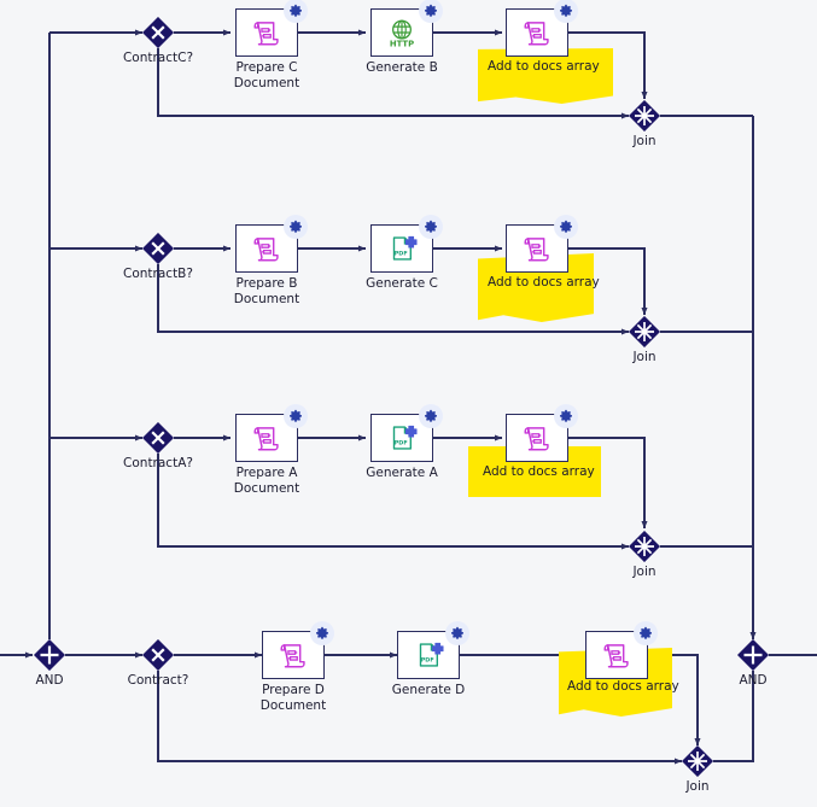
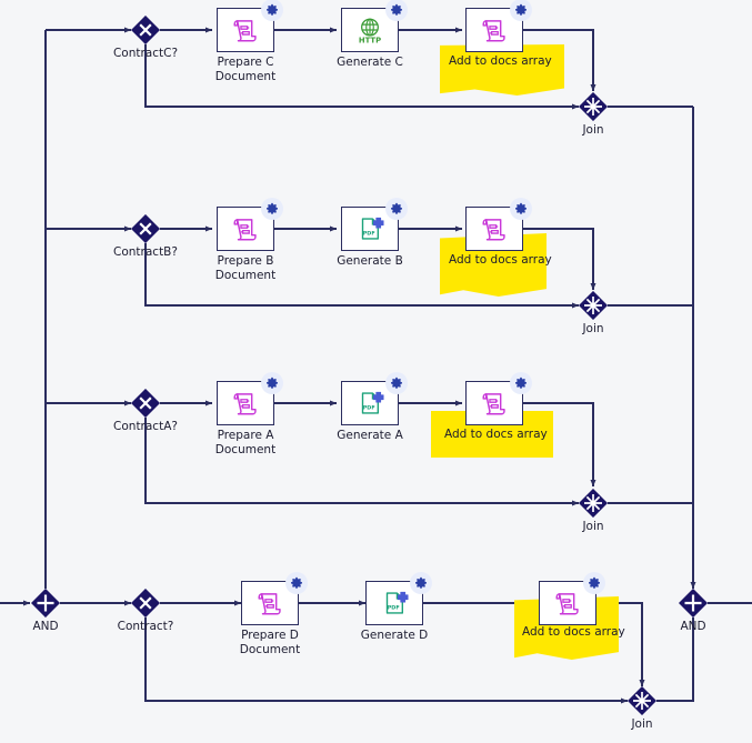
  AND
  AND
  ContractC?
  ContractB?
  ContractA?
  Contract?
  Join
  Join
  Join
  Join
  Add to docs array
  Add to docs array
  Add to docs array
  Add to docs array
  Prepare C
  Document
  HTTP
- Generate B
+ Generate C
  Prepare B
  Document
- Generate C
+ Generate B
  Prepare A
  Document
  Generate A
  Prepare D
  Document
  Generate D
